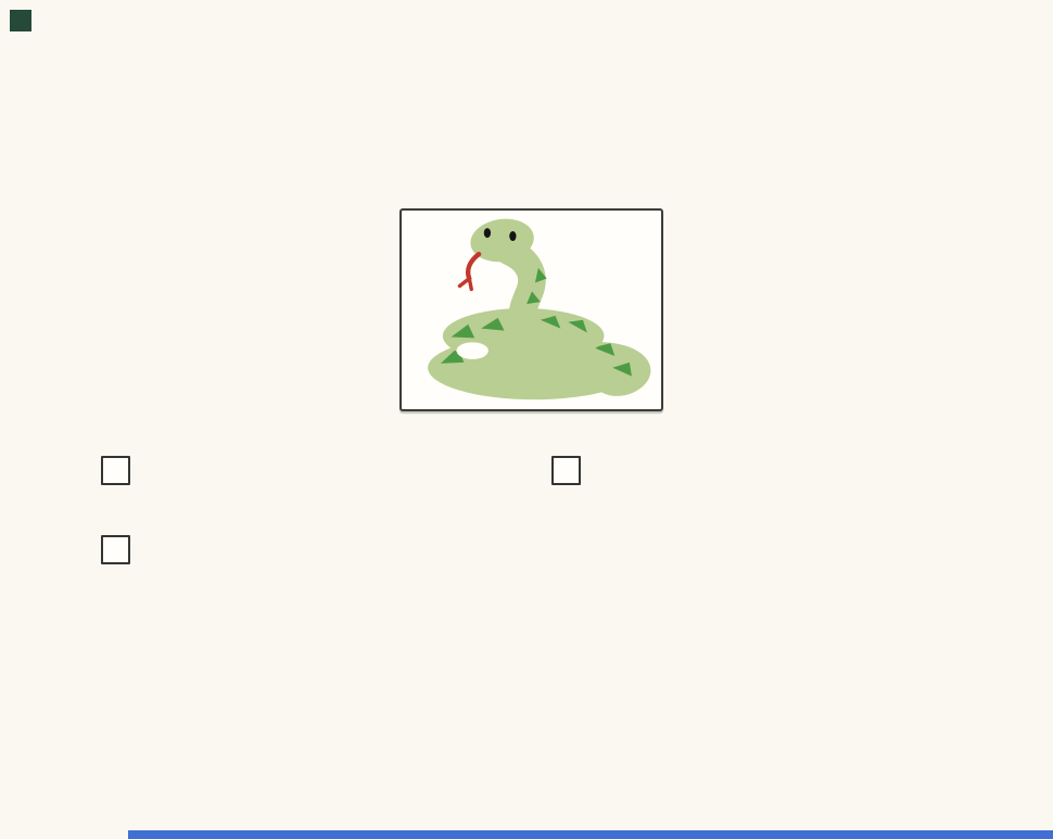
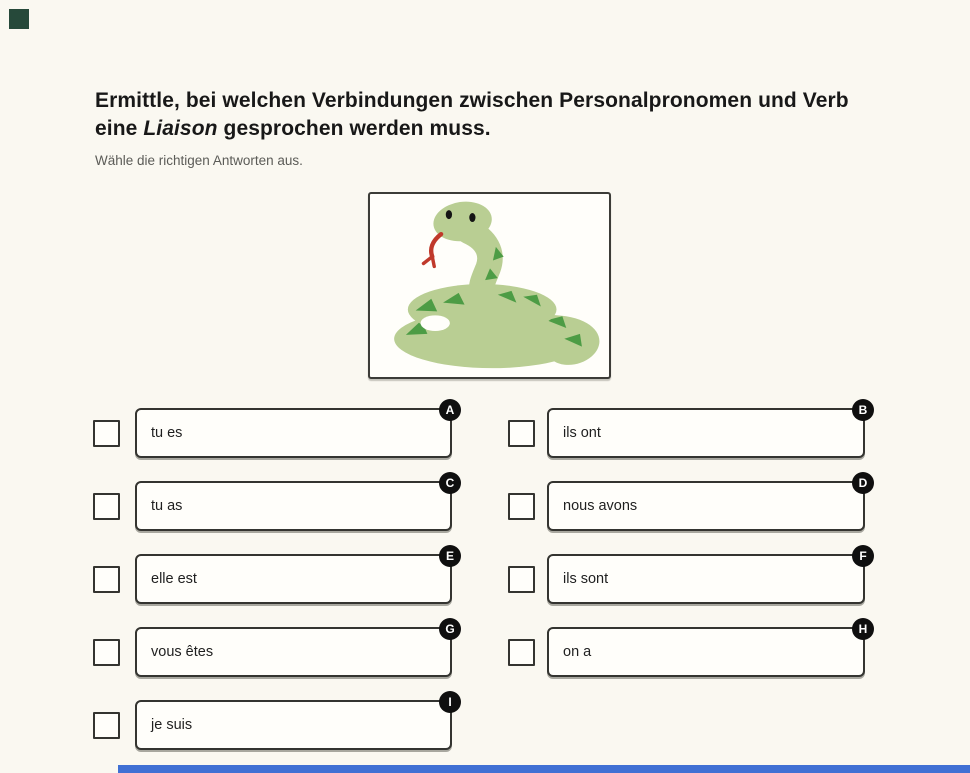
+ Ermittle, bei welchen Verbindungen zwischen Personalpronomen und Verb eine Liaison gesprochen werden muss.
+ Wähle die richtigen Antworten aus.
+ tu es
+ A
+ ils ont
+ B
+ tu as
+ C
+ nous avons
+ D
+ elle est
+ E
+ ils sont
+ F
+ vous êtes
+ G
+ on a
+ H
+ je suis
+ I
